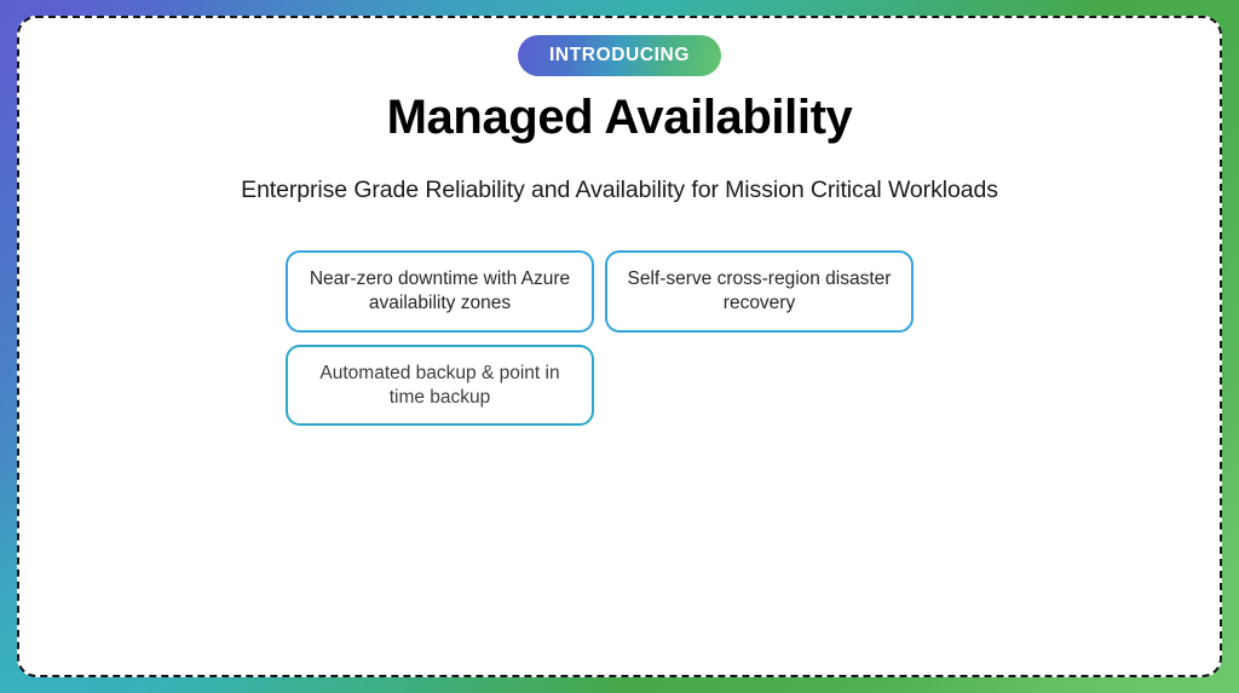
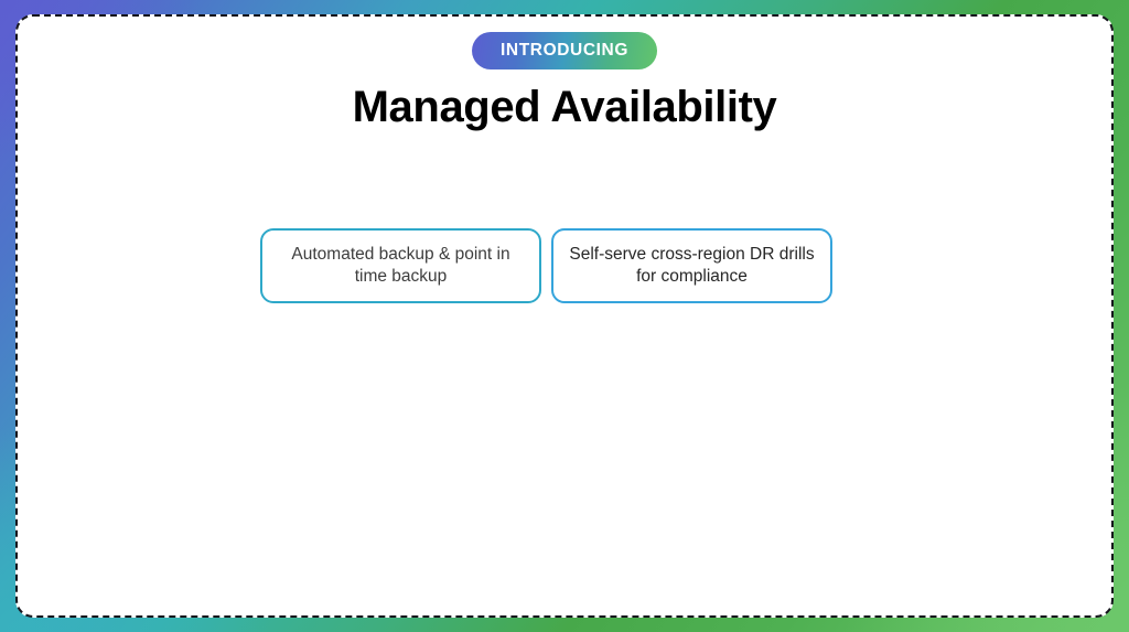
  INTRODUCING
  Managed Availability
- Enterprise Grade Reliability and Availability for Mission Critical Workloads
- Near-zero downtime with Azure availability zones
- Self-serve cross-region disaster recovery
  Automated backup & point in time backup
+ Self-serve cross-region DR drills for compliance
